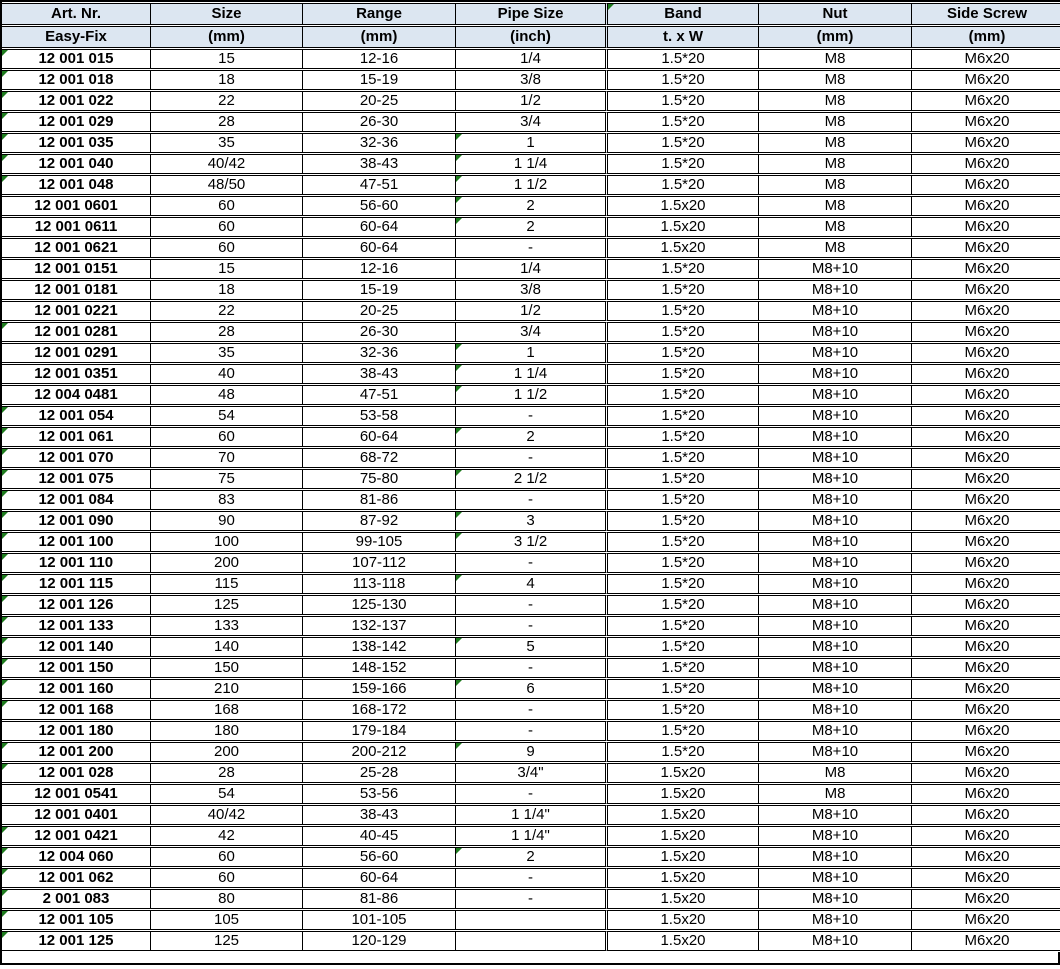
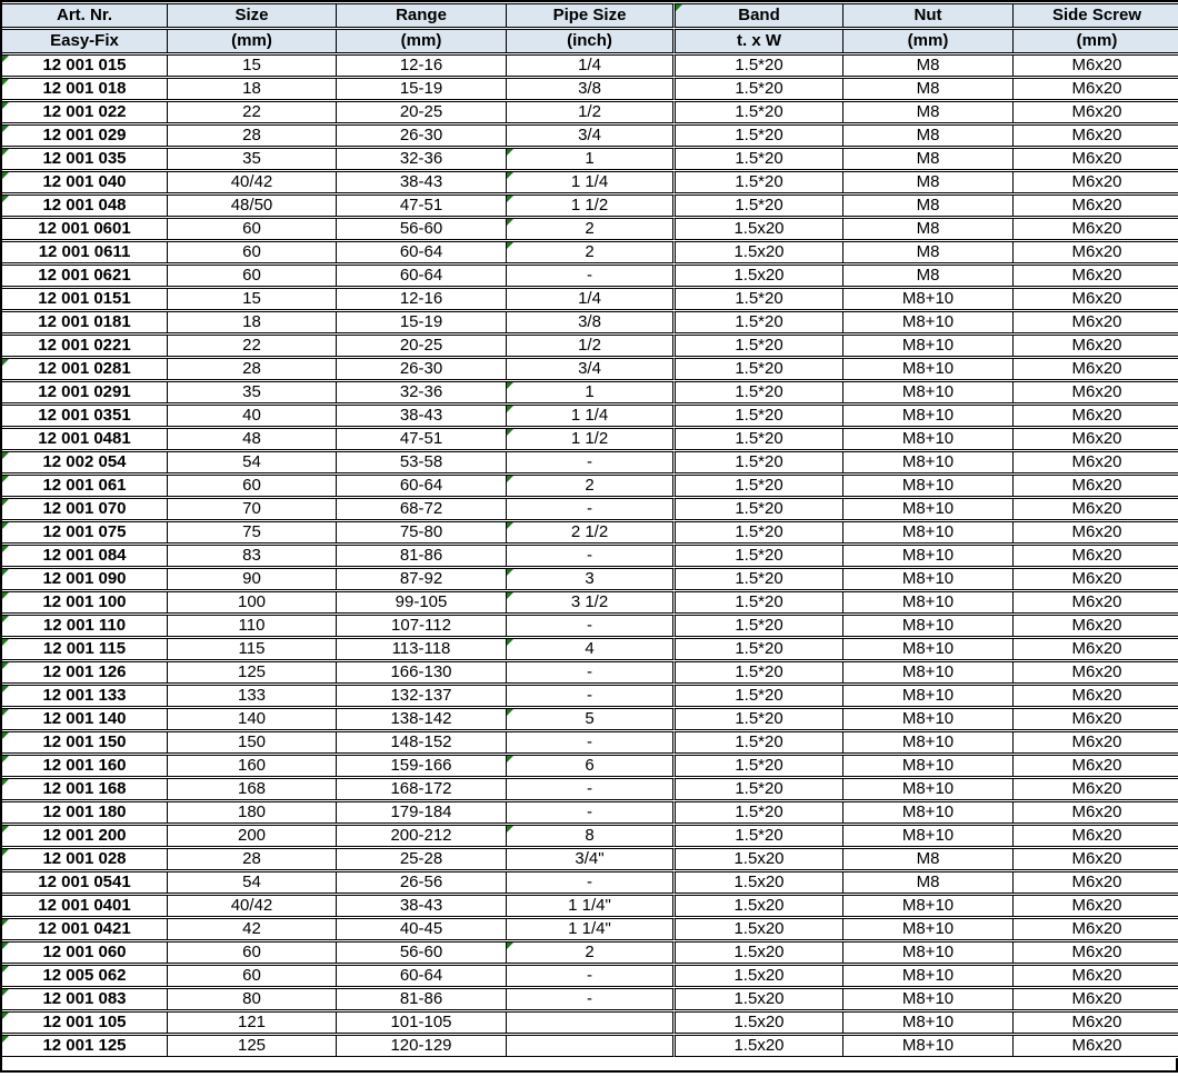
  Art. Nr.	Size	Range	Pipe Size	Band	Nut	Side Screw
  Easy-Fix	(mm)	(mm)	(inch)	t. x W	(mm)	(mm)
  12 001 015	15	12-16	1/4	1.5*20	M8	M6x20
  12 001 018	18	15-19	3/8	1.5*20	M8	M6x20
  12 001 022	22	20-25	1/2	1.5*20	M8	M6x20
  12 001 029	28	26-30	3/4	1.5*20	M8	M6x20
  12 001 035	35	32-36	1	1.5*20	M8	M6x20
  12 001 040	40/42	38-43	1 1/4	1.5*20	M8	M6x20
  12 001 048	48/50	47-51	1 1/2	1.5*20	M8	M6x20
  12 001 0601	60	56-60	2	1.5x20	M8	M6x20
  12 001 0611	60	60-64	2	1.5x20	M8	M6x20
  12 001 0621	60	60-64	-	1.5x20	M8	M6x20
  12 001 0151	15	12-16	1/4	1.5*20	M8+10	M6x20
  12 001 0181	18	15-19	3/8	1.5*20	M8+10	M6x20
  12 001 0221	22	20-25	1/2	1.5*20	M8+10	M6x20
  12 001 0281	28	26-30	3/4	1.5*20	M8+10	M6x20
  12 001 0291	35	32-36	1	1.5*20	M8+10	M6x20
  12 001 0351	40	38-43	1 1/4	1.5*20	M8+10	M6x20
- 12 004 0481	48	47-51	1 1/2	1.5*20	M8+10	M6x20
+ 12 001 0481	48	47-51	1 1/2	1.5*20	M8+10	M6x20
- 12 001 054	54	53-58	-	1.5*20	M8+10	M6x20
+ 12 002 054	54	53-58	-	1.5*20	M8+10	M6x20
  12 001 061	60	60-64	2	1.5*20	M8+10	M6x20
  12 001 070	70	68-72	-	1.5*20	M8+10	M6x20
  12 001 075	75	75-80	2 1/2	1.5*20	M8+10	M6x20
  12 001 084	83	81-86	-	1.5*20	M8+10	M6x20
  12 001 090	90	87-92	3	1.5*20	M8+10	M6x20
  12 001 100	100	99-105	3 1/2	1.5*20	M8+10	M6x20
- 12 001 110	200	107-112	-	1.5*20	M8+10	M6x20
+ 12 001 110	110	107-112	-	1.5*20	M8+10	M6x20
  12 001 115	115	113-118	4	1.5*20	M8+10	M6x20
- 12 001 126	125	125-130	-	1.5*20	M8+10	M6x20
+ 12 001 126	125	166-130	-	1.5*20	M8+10	M6x20
  12 001 133	133	132-137	-	1.5*20	M8+10	M6x20
  12 001 140	140	138-142	5	1.5*20	M8+10	M6x20
  12 001 150	150	148-152	-	1.5*20	M8+10	M6x20
- 12 001 160	210	159-166	6	1.5*20	M8+10	M6x20
+ 12 001 160	160	159-166	6	1.5*20	M8+10	M6x20
  12 001 168	168	168-172	-	1.5*20	M8+10	M6x20
  12 001 180	180	179-184	-	1.5*20	M8+10	M6x20
- 12 001 200	200	200-212	9	1.5*20	M8+10	M6x20
+ 12 001 200	200	200-212	8	1.5*20	M8+10	M6x20
  12 001 028	28	25-28	3/4"	1.5x20	M8	M6x20
- 12 001 0541	54	53-56	-	1.5x20	M8	M6x20
+ 12 001 0541	54	26-56	-	1.5x20	M8	M6x20
  12 001 0401	40/42	38-43	1 1/4"	1.5x20	M8+10	M6x20
  12 001 0421	42	40-45	1 1/4"	1.5x20	M8+10	M6x20
- 12 004 060	60	56-60	2	1.5x20	M8+10	M6x20
+ 12 001 060	60	56-60	2	1.5x20	M8+10	M6x20
- 12 001 062	60	60-64	-	1.5x20	M8+10	M6x20
+ 12 005 062	60	60-64	-	1.5x20	M8+10	M6x20
- 2 001 083	80	81-86	-	1.5x20	M8+10	M6x20
+ 12 001 083	80	81-86	-	1.5x20	M8+10	M6x20
- 12 001 105	105	101-105		1.5x20	M8+10	M6x20
+ 12 001 105	121	101-105		1.5x20	M8+10	M6x20
  12 001 125	125	120-129		1.5x20	M8+10	M6x20
